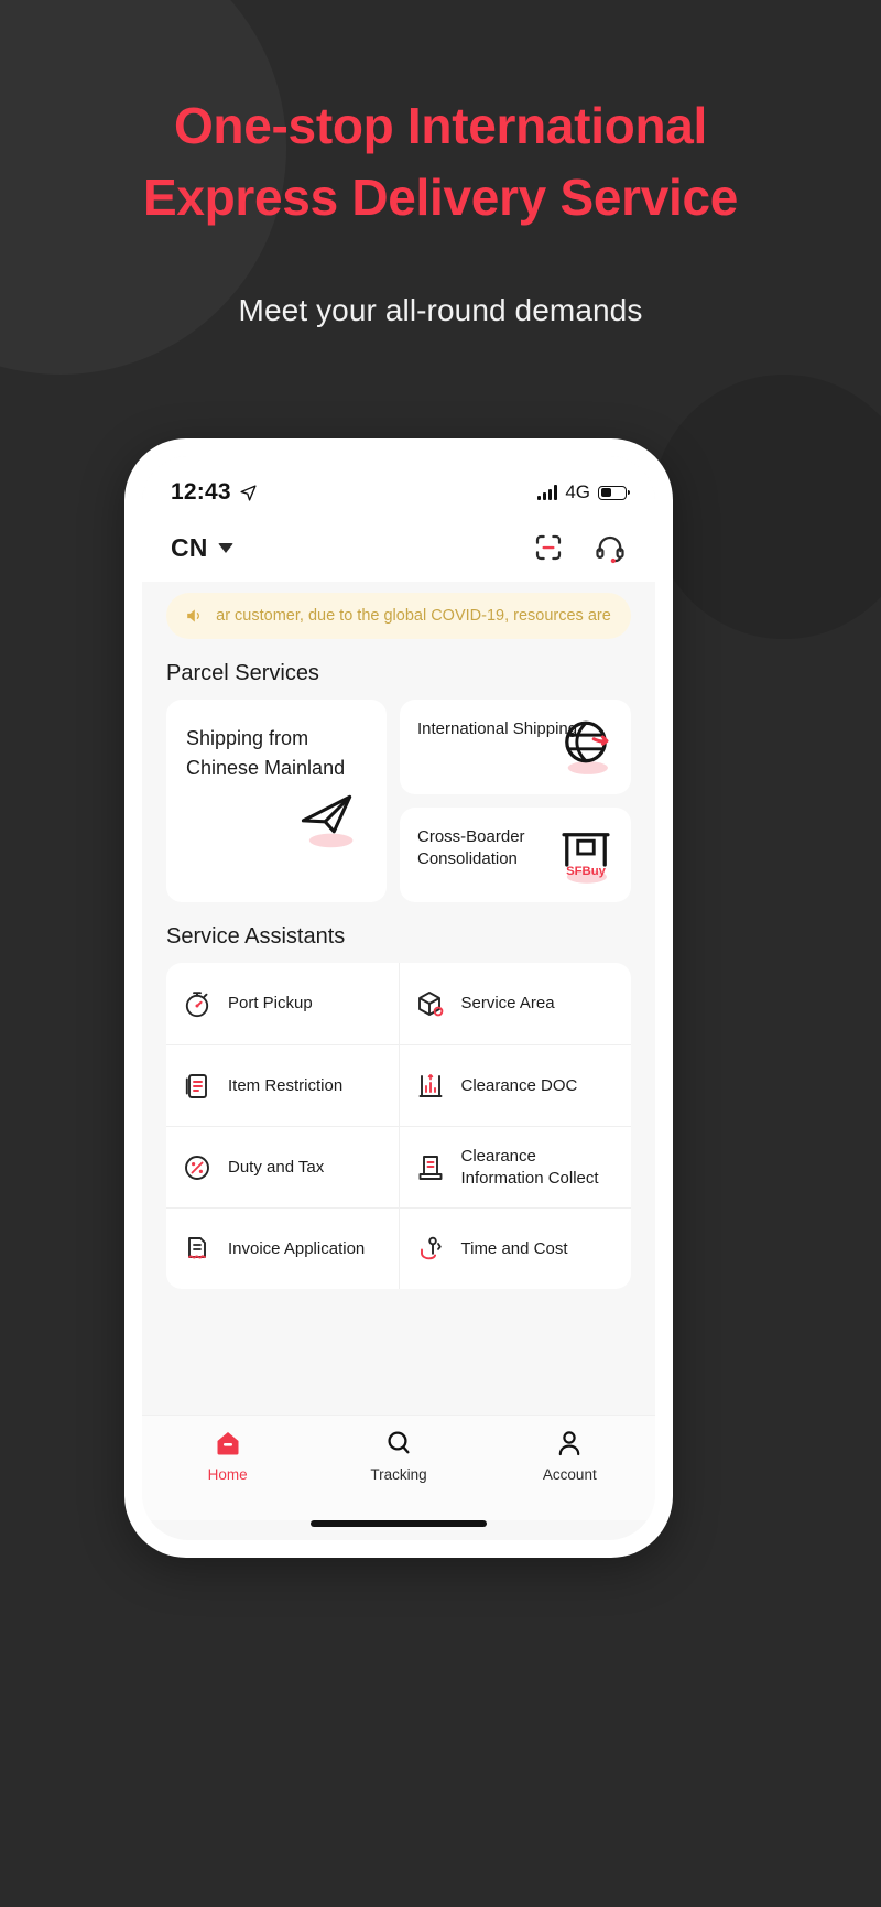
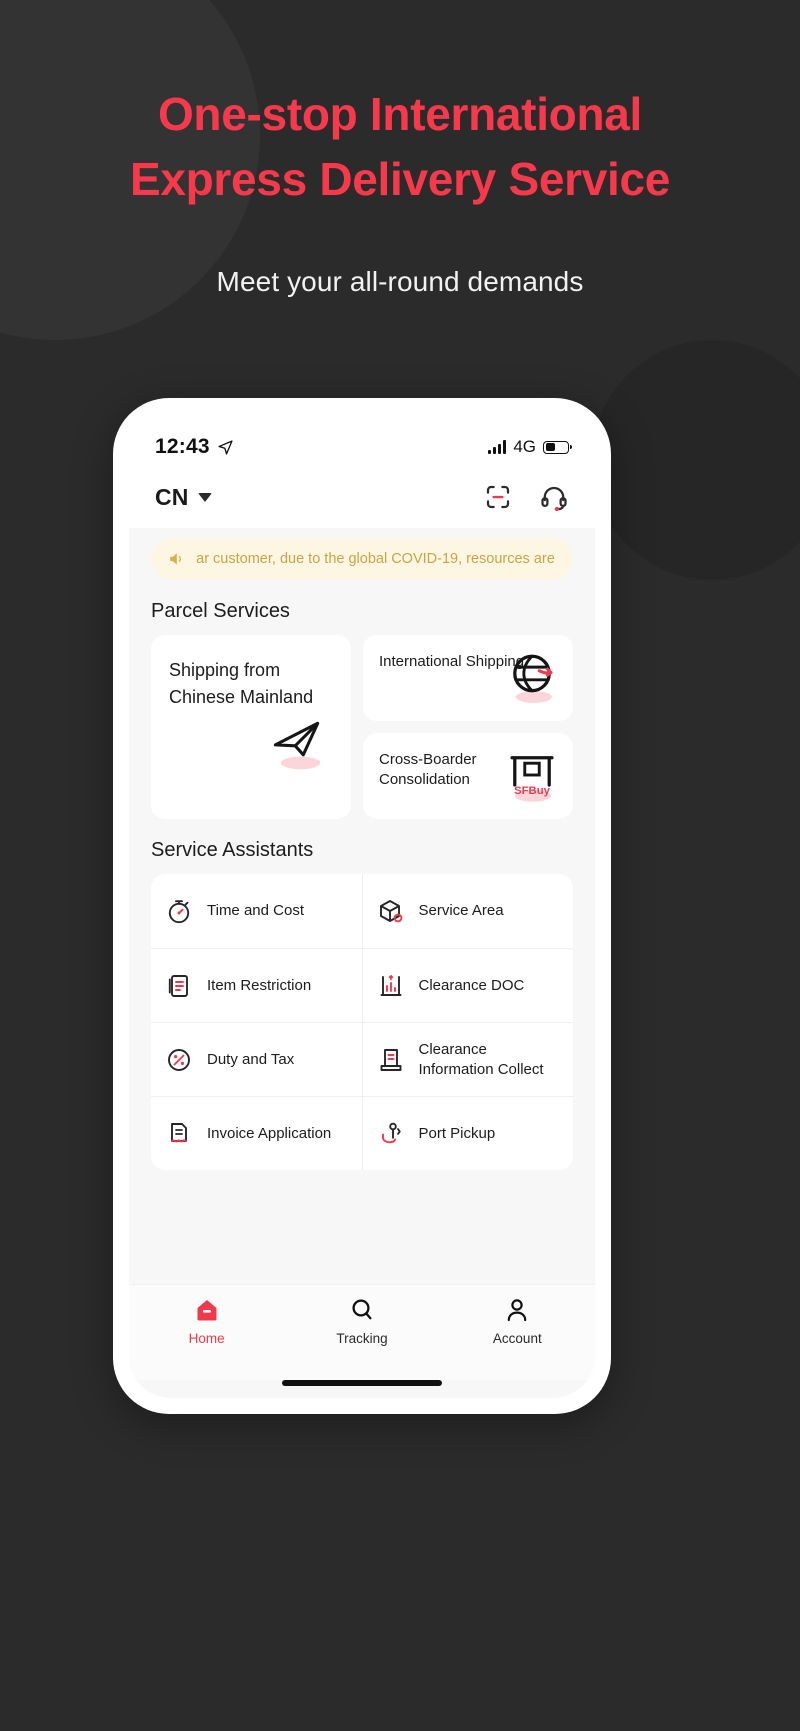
  One-stop International
  Express Delivery Service
  Meet your all-round demands
  12:43
  4G
  CN
  ar customer, due to the global COVID-19, resources are
  Parcel Services
  Shipping from Chinese Mainland
  International Shippin
  Cross-Boarder Consolidation
  SFBuy
  Service Assistants
- Port Pickup
+ Time and Cost
  Service Area
  Item Restriction
  Clearance DOC
  Duty and Tax
  Clearance Information Collect
  Invoice Application
- Time and Cost
+ Port Pickup
  Home
  Tracking
  Account
